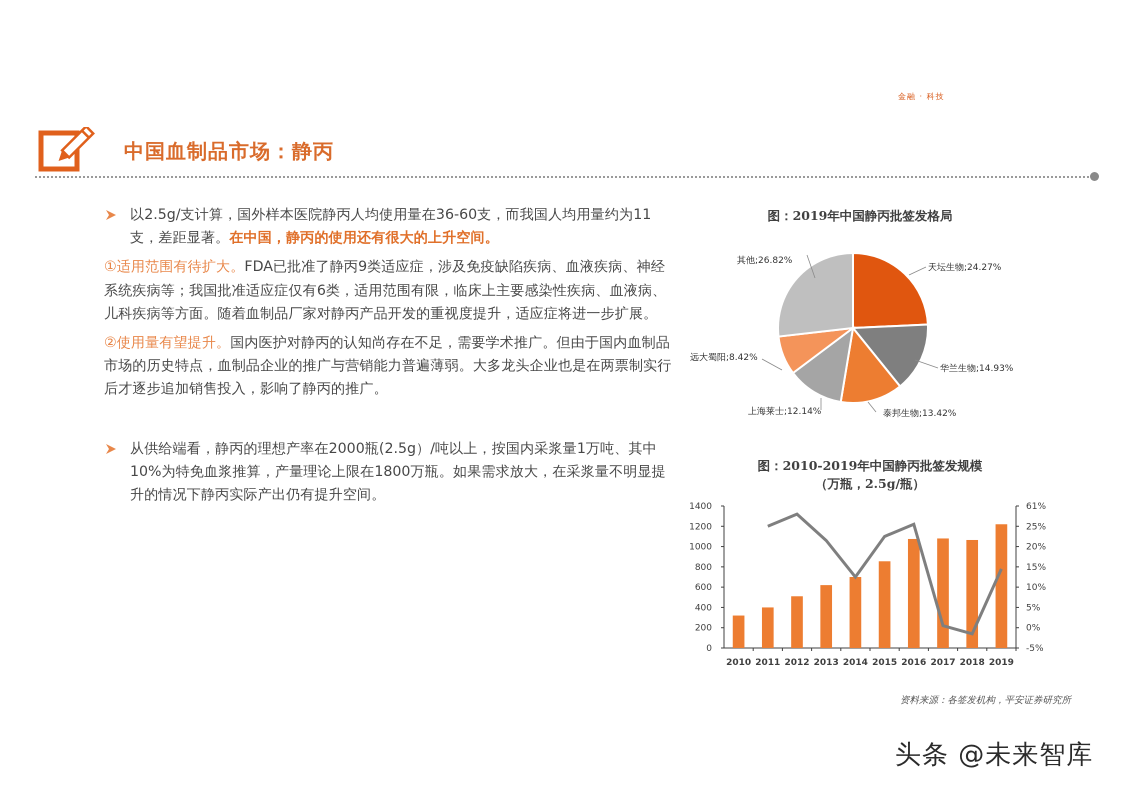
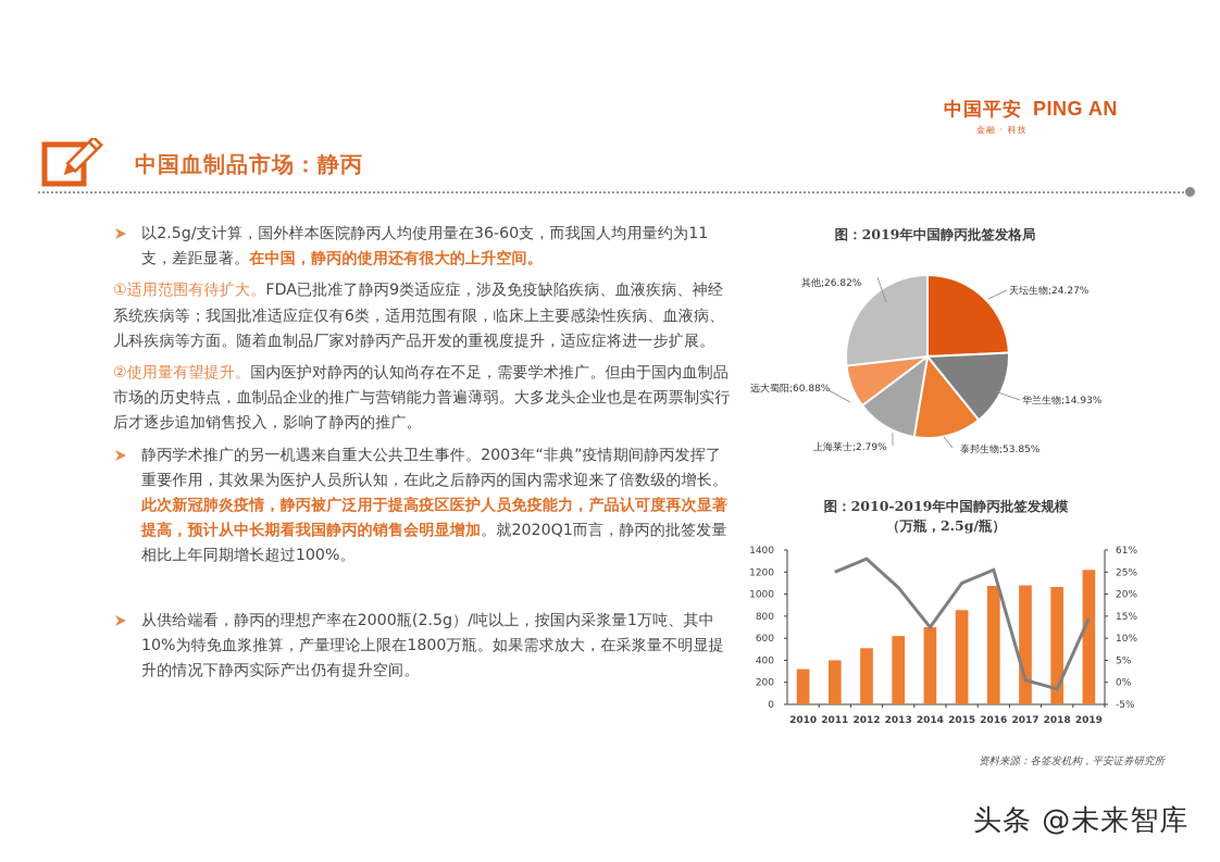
+ 中国平安
+ PING AN
  金融 · 科技
  中国血制品市场：静丙
  以2.5g/支计算，国外样本医院静丙人均使用量在36-60支，而我国人均用量约为11支，差距显著。在中国，静丙的使用还有很大的上升空间。
  ①适用范围有待扩大。FDA已批准了静丙9类适应症，涉及免疫缺陷疾病、血液疾病、神经系统疾病等；我国批准适应症仅有6类，适用范围有限，临床上主要感染性疾病、血液病、儿科疾病等方面。随着血制品厂家对静丙产品开发的重视度提升，适应症将进一步扩展。
  ②使用量有望提升。国内医护对静丙的认知尚存在不足，需要学术推广。但由于国内血制品市场的历史特点，血制品企业的推广与营销能力普遍薄弱。大多龙头企业也是在两票制实行后才逐步追加销售投入，影响了静丙的推广。
+ 静丙学术推广的另一机遇来自重大公共卫生事件。2003年“非典”疫情期间静丙发挥了重要作用，其效果为医护人员所认知，在此之后静丙的国内需求迎来了倍数级的增长。此次新冠肺炎疫情，静丙被广泛用于提高疫区医护人员免疫能力，产品认可度再次显著提高，预计从中长期看我国静丙的销售会明显增加。就2020Q1而言，静丙的批签发量相比上年同期增长超过100%。
  从供给端看，静丙的理想产率在2000瓶(2.5g）/吨以上，按国内采浆量1万吨、其中10%为特免血浆推算，产量理论上限在1800万瓶。如果需求放大，在采浆量不明显提升的情况下静丙实际产出仍有提升空间。
  图：2019年中国静丙批签发格局
  天坛生物;24.27%
  华兰生物;14.93%
- 泰邦生物;13.42%
+ 泰邦生物;53.85%
- 上海莱士;12.14%
+ 上海莱士;2.79%
- 远大蜀阳;8.42%
+ 远大蜀阳;60.88%
  其他;26.82%
  图：2010-2019年中国静丙批签发规模
  （万瓶，2.5g/瓶）
  0
  200
  400
  600
  800
  1000
  1200
  1400
  -5%
  0%
  5%
  10%
  15%
  20%
  25%
  61%
  2010
  2011
  2012
  2013
  2014
  2015
  2016
  2017
  2018
  2019
  资料来源：各签发机构，平安证券研究所
  头条 @未来智库
